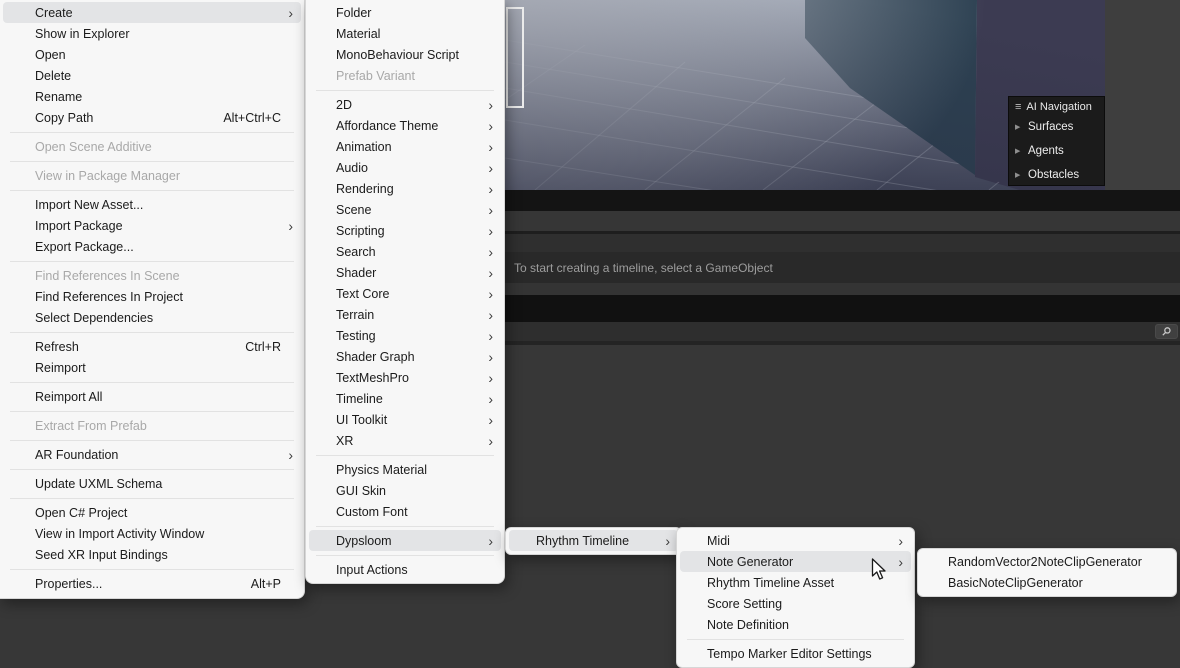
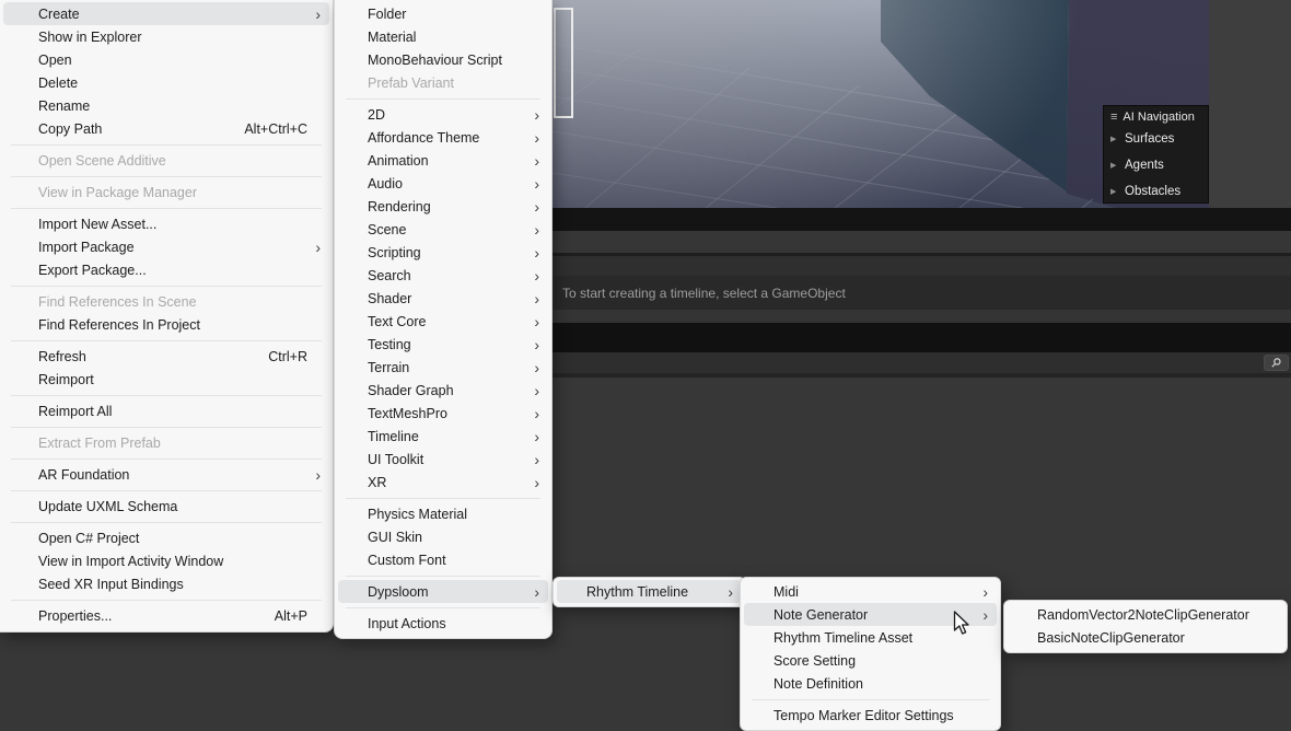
  ≡
  AI Navigation
  Surfaces
  Agents
  Obstacles
  To start creating a timeline, select a GameObject
  Create
  ›
  Show in Explorer
  Open
  Delete
  Rename
  Copy Path
  Alt+Ctrl+C
  Open Scene Additive
  View in Package Manager
  Import New Asset...
  Import Package
  ›
  Export Package...
  Find References In Scene
  Find References In Project
- Select Dependencies
  Refresh
  Ctrl+R
  Reimport
  Reimport All
  Extract From Prefab
  AR Foundation
  ›
  Update UXML Schema
  Open C# Project
  View in Import Activity Window
  Seed XR Input Bindings
  Properties...
  Alt+P
  Folder
  Material
  MonoBehaviour Script
  Prefab Variant
  2D
  ›
  Affordance Theme
  ›
  Animation
  ›
  Audio
  ›
  Rendering
  ›
  Scene
  ›
  Scripting
  ›
  Search
  ›
  Shader
  ›
  Text Core
  ›
- Terrain
+ Testing
  ›
- Testing
+ Terrain
  ›
  Shader Graph
  ›
  TextMeshPro
  ›
  Timeline
  ›
  UI Toolkit
  ›
  XR
  ›
  Physics Material
  GUI Skin
  Custom Font
  Dypsloom
  ›
  Input Actions
  Rhythm Timeline
  ›
  Midi
  ›
  Note Generator
  ›
  Rhythm Timeline Asset
  Score Setting
  Note Definition
  Tempo Marker Editor Settings
  RandomVector2NoteClipGenerator
  BasicNoteClipGenerator
